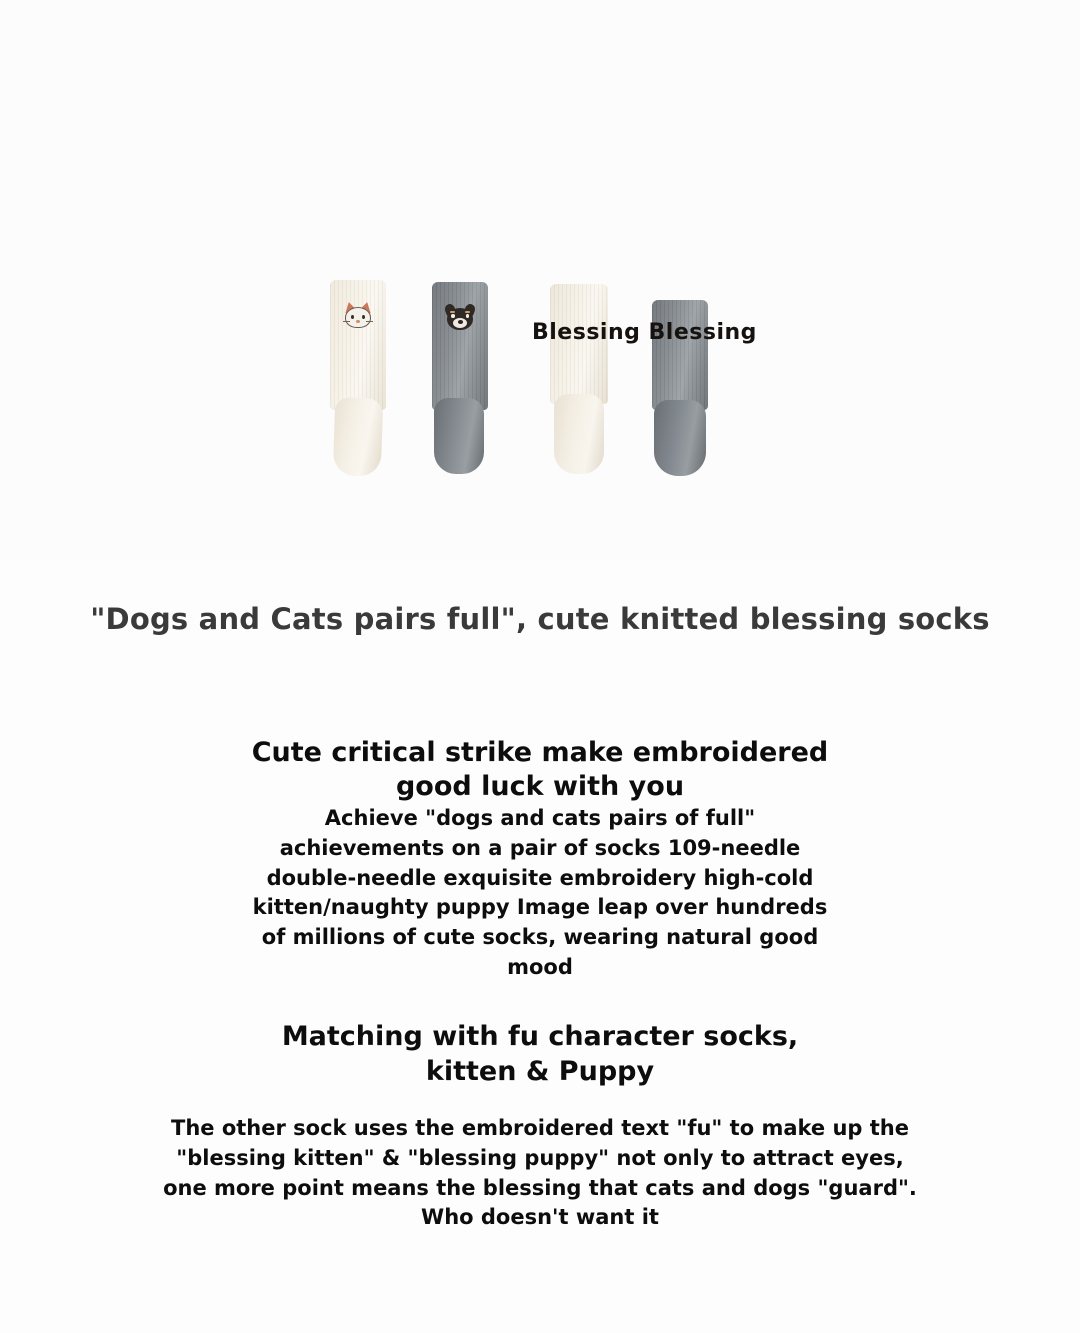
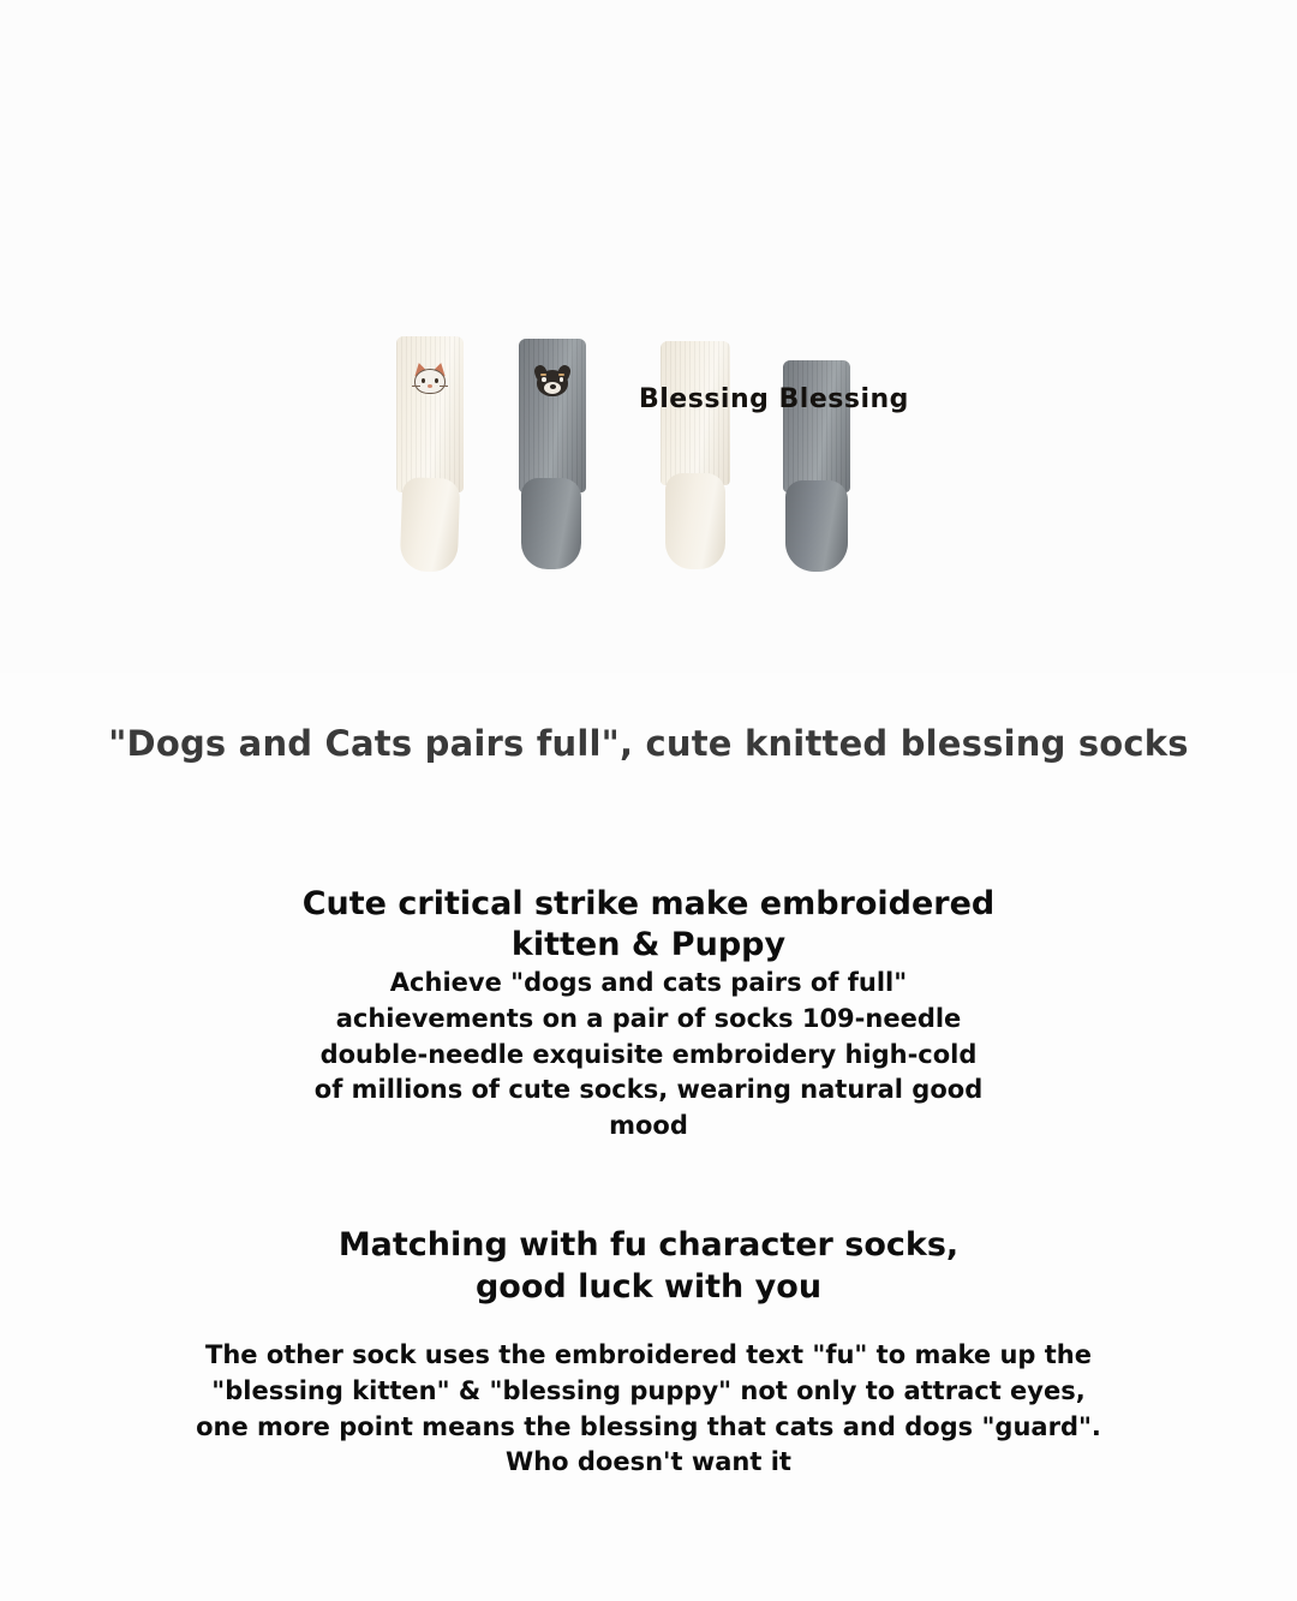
  Blessing Blessing
  "Dogs and Cats pairs full", cute knitted blessing socks
  Cute critical strike make embroidered
- good luck with you
+ kitten & Puppy
  Achieve "dogs and cats pairs of full"
  achievements on a pair of socks 109-needle
  double-needle exquisite embroidery high-cold
- kitten/naughty puppy Image leap over hundreds
  of millions of cute socks, wearing natural good
  mood
  Matching with fu character socks,
- kitten & Puppy
+ good luck with you
  The other sock uses the embroidered text "fu" to make up the
  "blessing kitten" & "blessing puppy" not only to attract eyes,
  one more point means the blessing that cats and dogs "guard".
  Who doesn't want it
